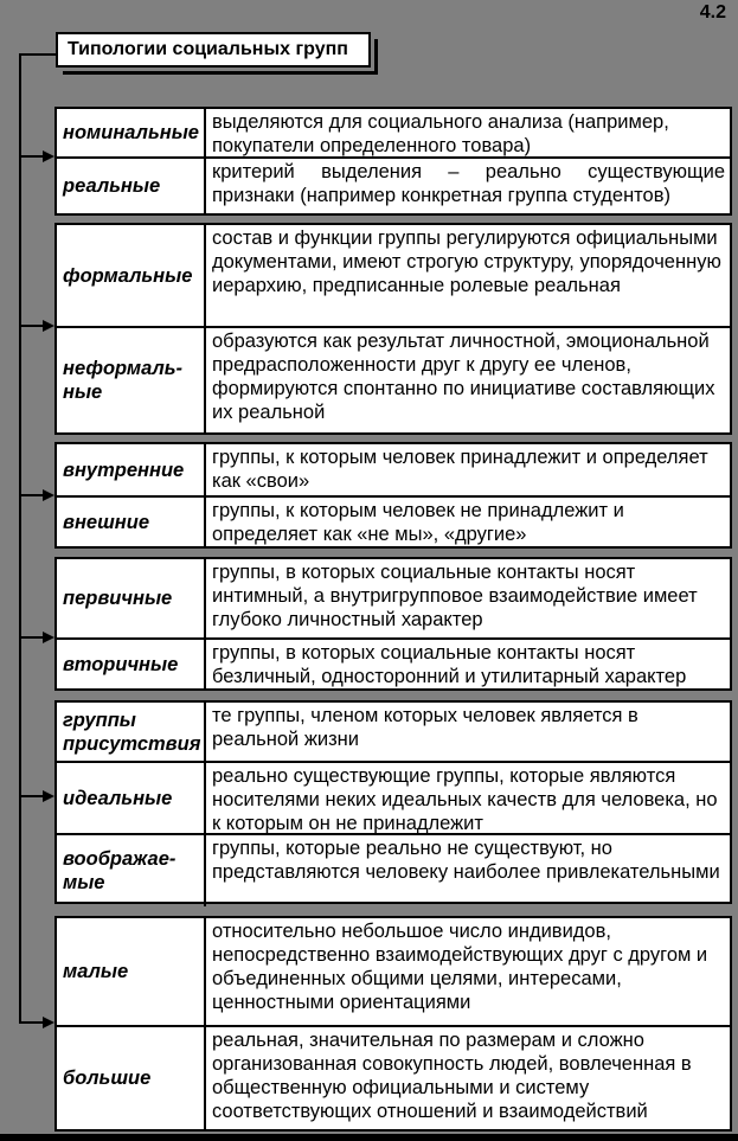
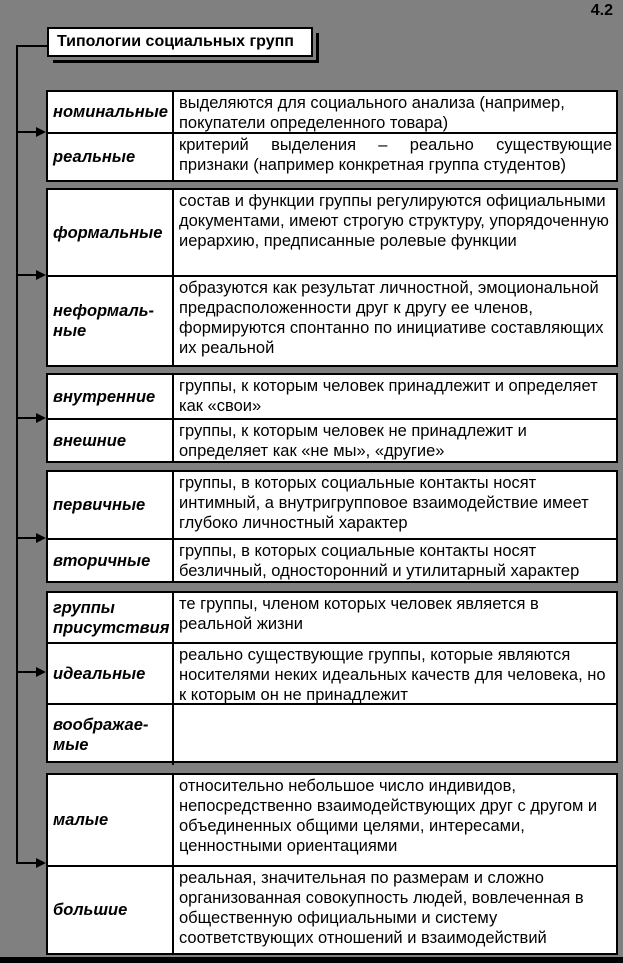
  4.2
  Типологии социальных групп
  номинальные
  выделяются для социального анализа (например, покупатели определенного товара)
  реальные
  критерий выделения – реально существующие признаки (например конкретная группа студентов)
  формальные
- состав и функции группы регулируются официальными документами, имеют строгую структуру, упорядоченную иерархию, предписанные ролевые реальная
+ состав и функции группы регулируются официальными документами, имеют строгую структуру, упорядоченную иерархию, предписанные ролевые функции
  неформаль-
  ные
  образуются как результат личностной, эмоциональной предрасположенности друг к другу ее членов, формируются спонтанно по инициативе составляющих их реальной
  внутренние
  группы, к которым человек принадлежит и определяет как «свои»
  внешние
  группы, к которым человек не принадлежит и определяет как «не мы», «другие»
  первичные
  группы, в которых социальные контакты носят интимный, а внутригрупповое взаимодействие имеет глубоко личностный характер
  вторичные
  группы, в которых социальные контакты носят безличный, односторонний и утилитарный характер
  группы
  присутствия
  те группы, членом которых человек является в реальной жизни
  идеальные
  реально существующие группы, которые являются носителями неких идеальных качеств для человека, но к которым он не принадлежит
  воображае-
  мые
- группы, которые реально не существуют, но представляются человеку наиболее привлекательными
  малые
  относительно небольшое число индивидов, непосредственно взаимодействующих друг с другом и объединенных общими целями, интересами, ценностными ориентациями
  большие
  реальная, значительная по размерам и сложно организованная совокупность людей, вовлеченная в общественную официальными и систему соответствующих отношений и взаимодействий
